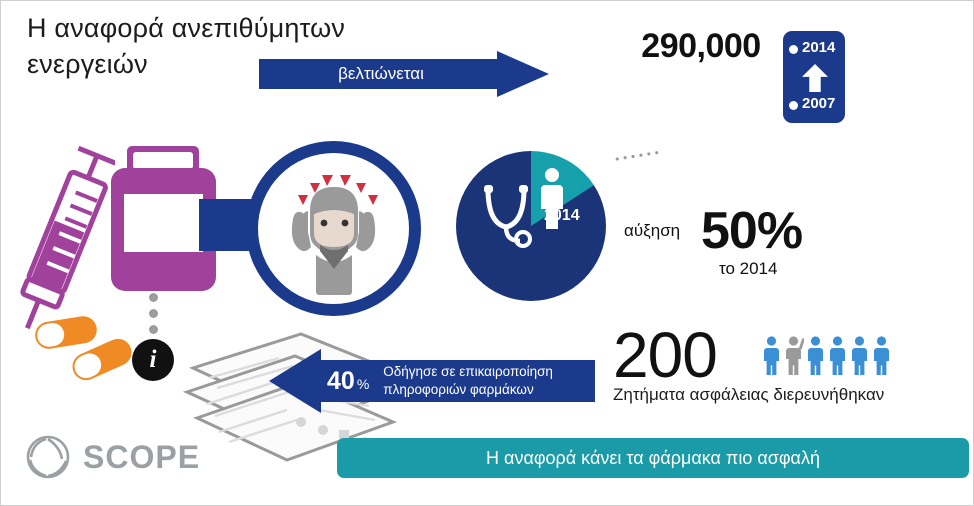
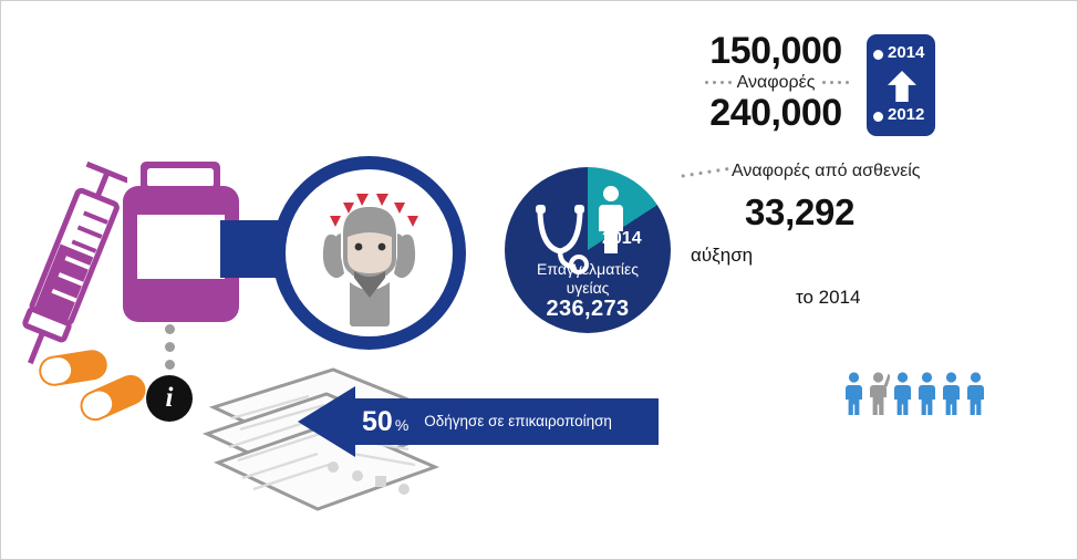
- Η αναφορά ανεπιθύμητων ενεργειών
- βελτιώνεται
- 290,000
+ 150,000
+ Αναφορές
+ 240,000
  2014
- 2007
+ 2012
  i
  2014
+ Επαγγελματίες
+ υγείας
+ 236,273
+ Αναφορές από ασθενείς
+ 33,292
  αύξηση
- 50%
  το 2014
- 40 %
+ 50 %
  Οδήγησε σε επικαιροποίηση
- πληροφοριών φαρμάκων
- 200
- Ζητήματα ασφάλειας διερευνήθηκαν
- Η αναφορά κάνει τα φάρμακα πιο ασφαλή
- SCOPE
